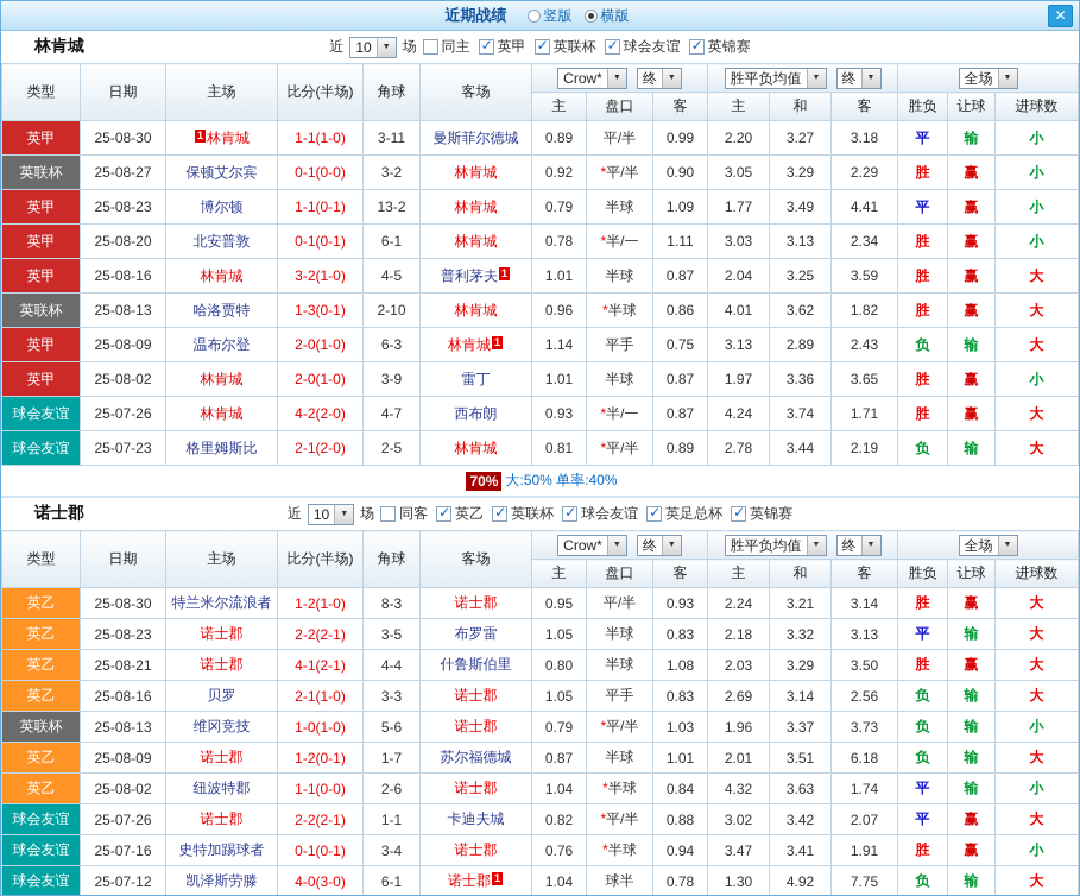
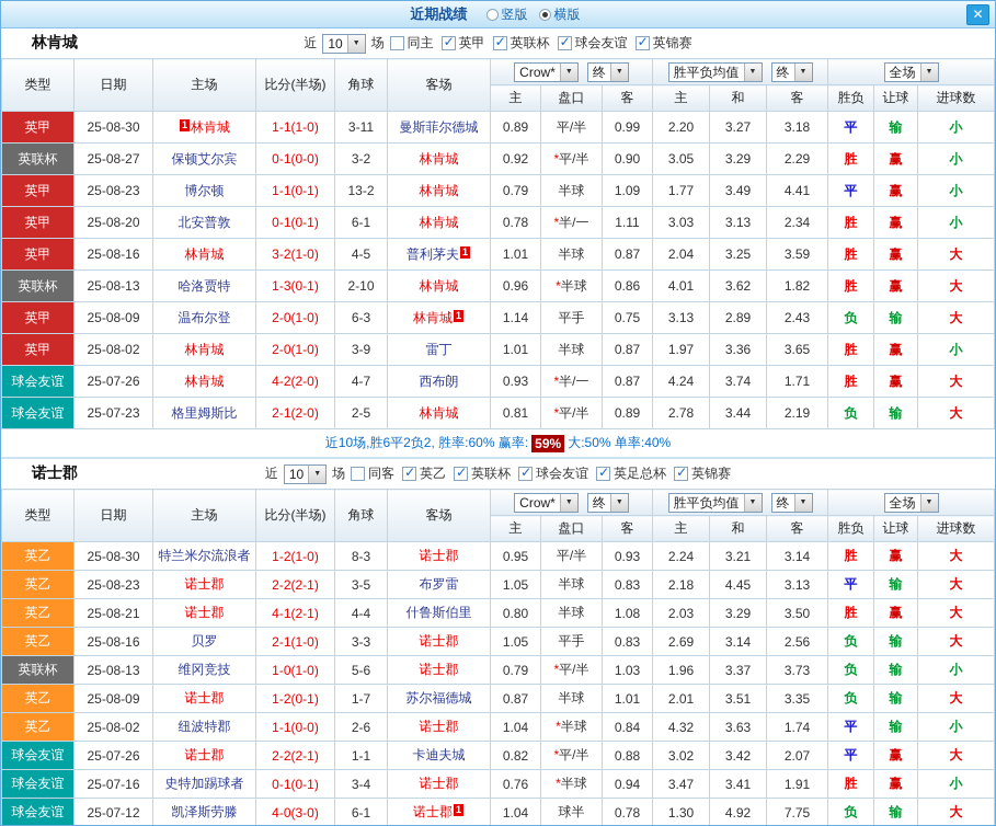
  近期战绩
  竖版
  横版
  ✕
  林肯城
  近
  10
  场
  同主
  英甲
  英联杯
  球会友谊
  英锦赛
  类型	日期	主场	比分(半场)	角球	客场	Crow* 终	胜平负均值 终	全场
  主	盘口	客	主	和	客	胜负	让球	进球数
  英甲	25-08-30	1 林肯城	1-1(1-0)	3-11	曼斯菲尔德城	0.89	平/半	0.99	2.20	3.27	3.18	平	输	小
  英联杯	25-08-27	保顿艾尔宾	0-1(0-0)	3-2	林肯城	0.92	*平/半	0.90	3.05	3.29	2.29	胜	赢	小
  英甲	25-08-23	博尔顿	1-1(0-1)	13-2	林肯城	0.79	半球	1.09	1.77	3.49	4.41	平	赢	小
  英甲	25-08-20	北安普敦	0-1(0-1)	6-1	林肯城	0.78	*半/一	1.11	3.03	3.13	2.34	胜	赢	小
  英甲	25-08-16	林肯城	3-2(1-0)	4-5	普利茅夫 1	1.01	半球	0.87	2.04	3.25	3.59	胜	赢	大
  英联杯	25-08-13	哈洛贾特	1-3(0-1)	2-10	林肯城	0.96	*半球	0.86	4.01	3.62	1.82	胜	赢	大
  英甲	25-08-09	温布尔登	2-0(1-0)	6-3	林肯城 1	1.14	平手	0.75	3.13	2.89	2.43	负	输	大
  英甲	25-08-02	林肯城	2-0(1-0)	3-9	雷丁	1.01	半球	0.87	1.97	3.36	3.65	胜	赢	小
  球会友谊	25-07-26	林肯城	4-2(2-0)	4-7	西布朗	0.93	*半/一	0.87	4.24	3.74	1.71	胜	赢	大
  球会友谊	25-07-23	格里姆斯比	2-1(2-0)	2-5	林肯城	0.81	*平/半	0.89	2.78	3.44	2.19	负	输	大
+ 近10场,胜6平2负2, 胜率:60% 赢率:
- 70%
+ 59%
  大:50% 单率:40%
  诺士郡
  近
  10
  场
  同客
  英乙
  英联杯
  球会友谊
  英足总杯
  英锦赛
  类型	日期	主场	比分(半场)	角球	客场	Crow* 终	胜平负均值 终	全场
  主	盘口	客	主	和	客	胜负	让球	进球数
  英乙	25-08-30	特兰米尔流浪者	1-2(1-0)	8-3	诺士郡	0.95	平/半	0.93	2.24	3.21	3.14	胜	赢	大
- 英乙	25-08-23	诺士郡	2-2(2-1)	3-5	布罗雷	1.05	半球	0.83	2.18	3.32	3.13	平	输	大
+ 英乙	25-08-23	诺士郡	2-2(2-1)	3-5	布罗雷	1.05	半球	0.83	2.18	4.45	3.13	平	输	大
  英乙	25-08-21	诺士郡	4-1(2-1)	4-4	什鲁斯伯里	0.80	半球	1.08	2.03	3.29	3.50	胜	赢	大
  英乙	25-08-16	贝罗	2-1(1-0)	3-3	诺士郡	1.05	平手	0.83	2.69	3.14	2.56	负	输	大
  英联杯	25-08-13	维冈竞技	1-0(1-0)	5-6	诺士郡	0.79	*平/半	1.03	1.96	3.37	3.73	负	输	小
- 英乙	25-08-09	诺士郡	1-2(0-1)	1-7	苏尔福德城	0.87	半球	1.01	2.01	3.51	6.18	负	输	大
+ 英乙	25-08-09	诺士郡	1-2(0-1)	1-7	苏尔福德城	0.87	半球	1.01	2.01	3.51	3.35	负	输	大
  英乙	25-08-02	纽波特郡	1-1(0-0)	2-6	诺士郡	1.04	*半球	0.84	4.32	3.63	1.74	平	输	小
  球会友谊	25-07-26	诺士郡	2-2(2-1)	1-1	卡迪夫城	0.82	*平/半	0.88	3.02	3.42	2.07	平	赢	大
  球会友谊	25-07-16	史特加踢球者	0-1(0-1)	3-4	诺士郡	0.76	*半球	0.94	3.47	3.41	1.91	胜	赢	小
  球会友谊	25-07-12	凯泽斯劳滕	4-0(3-0)	6-1	诺士郡 1	1.04	球半	0.78	1.30	4.92	7.75	负	输	大
